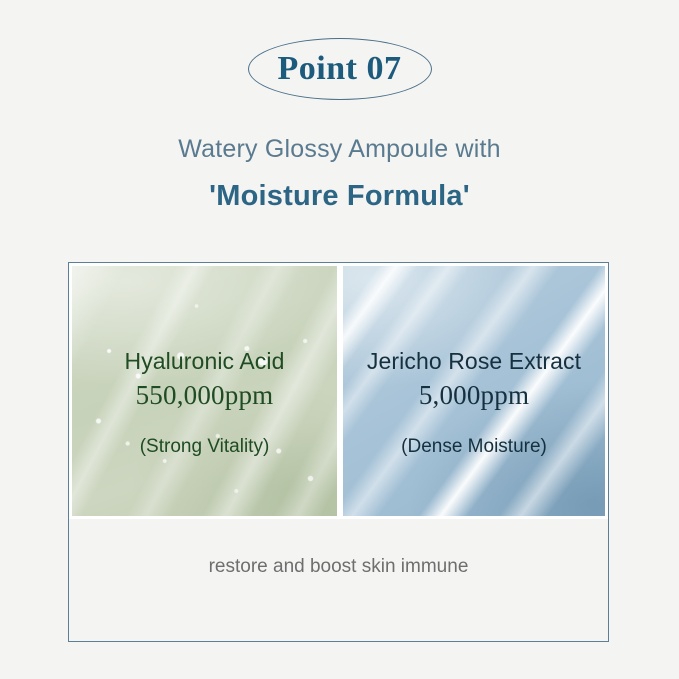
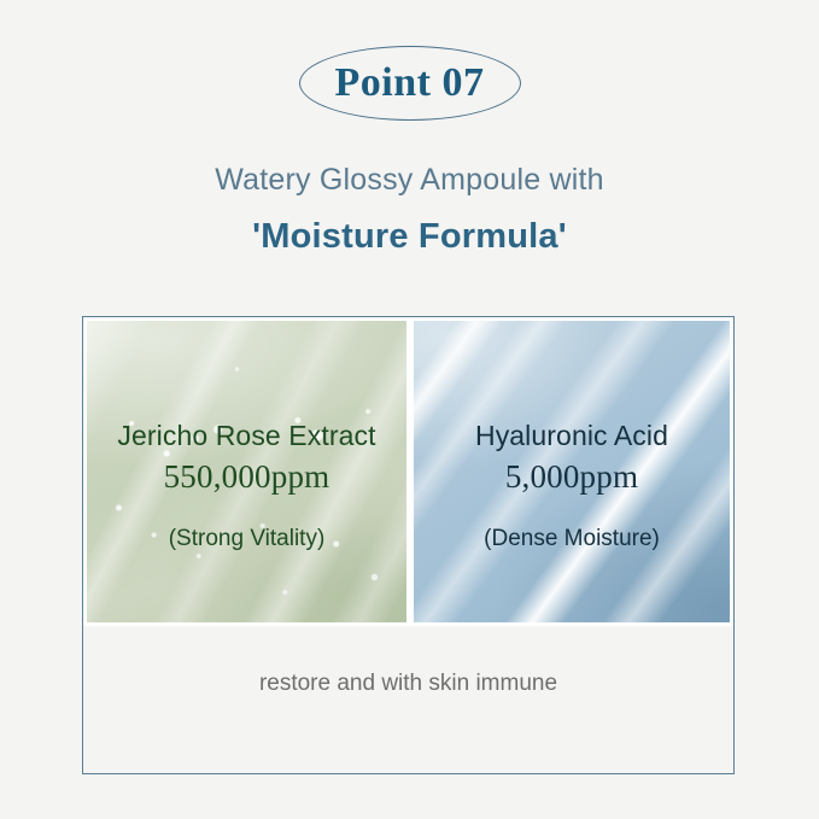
  Point 07
  Watery Glossy Ampoule with
  'Moisture Formula'
- Hyaluronic Acid
+ Jericho Rose Extract
  550,000ppm
  (Strong Vitality)
- Jericho Rose Extract
+ Hyaluronic Acid
  5,000ppm
  (Dense Moisture)
- restore and boost skin immune
+ restore and with skin immune
